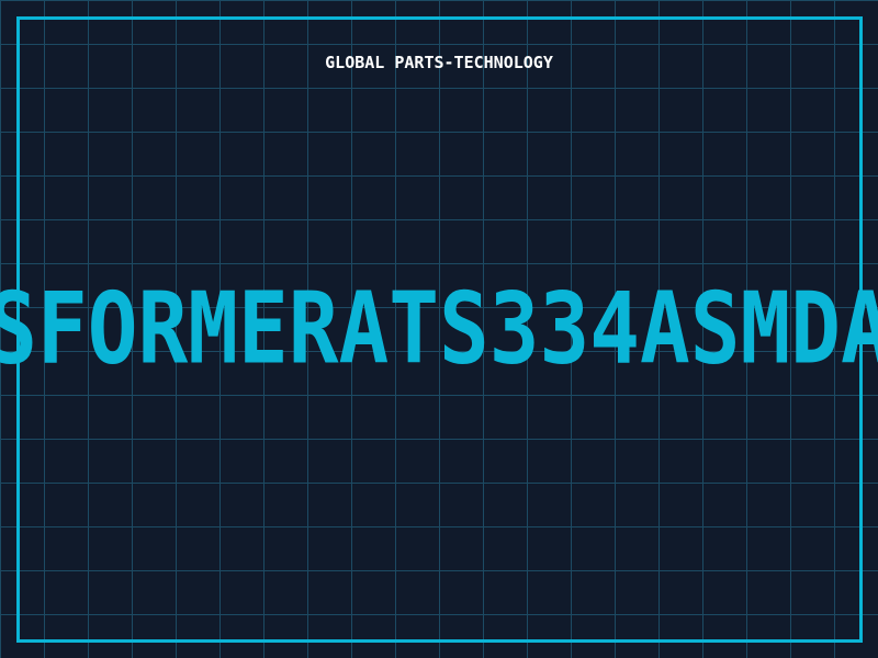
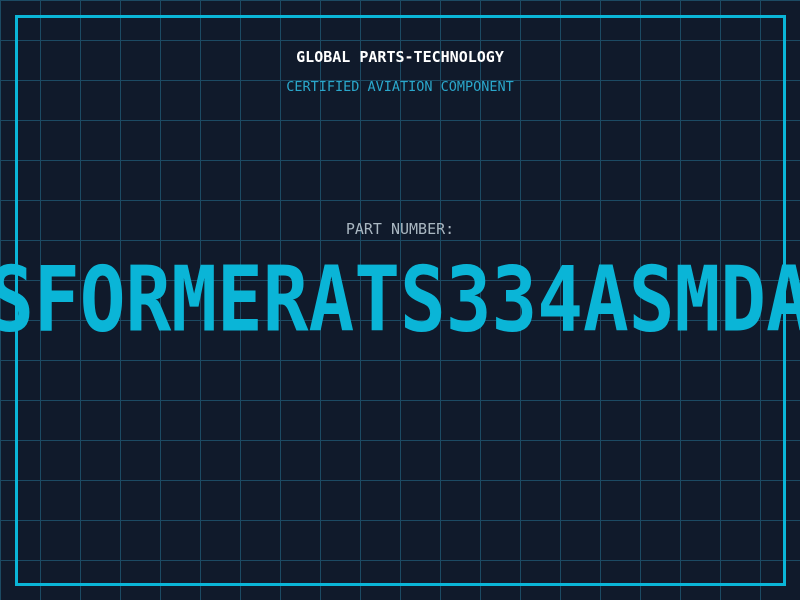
  GLOBAL PARTS-TECHNOLOGY
+ CERTIFIED AVIATION COMPONENT
+ PART NUMBER:
  SFORMERATS334ASMDA
